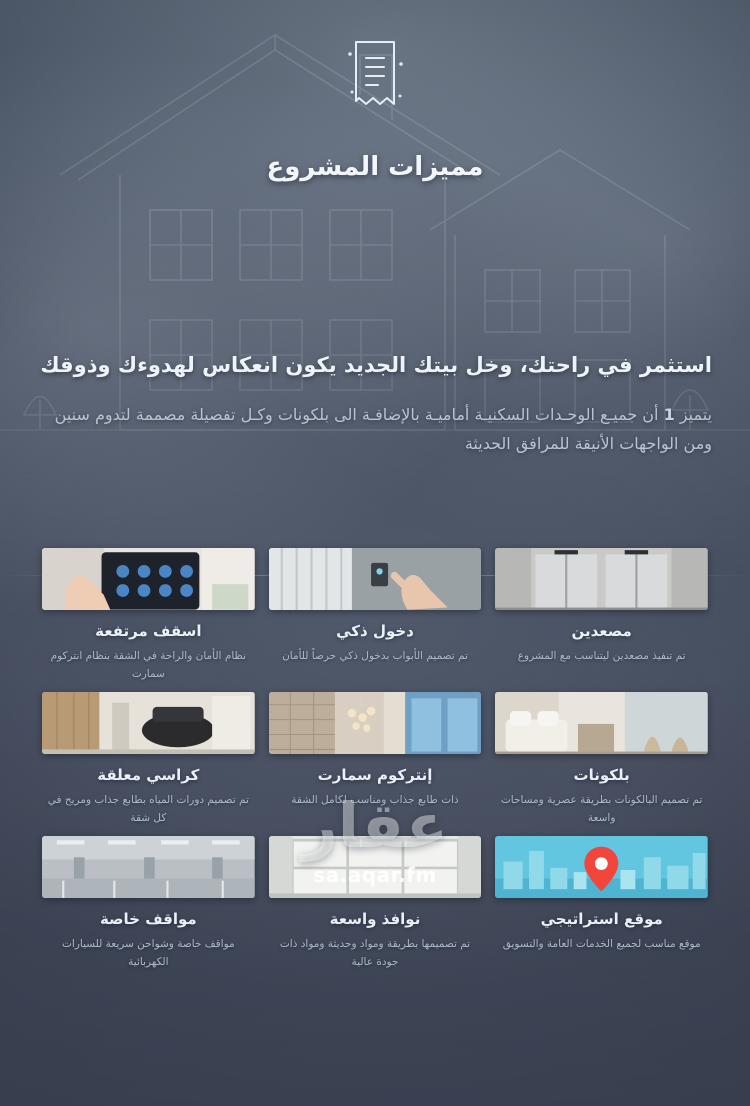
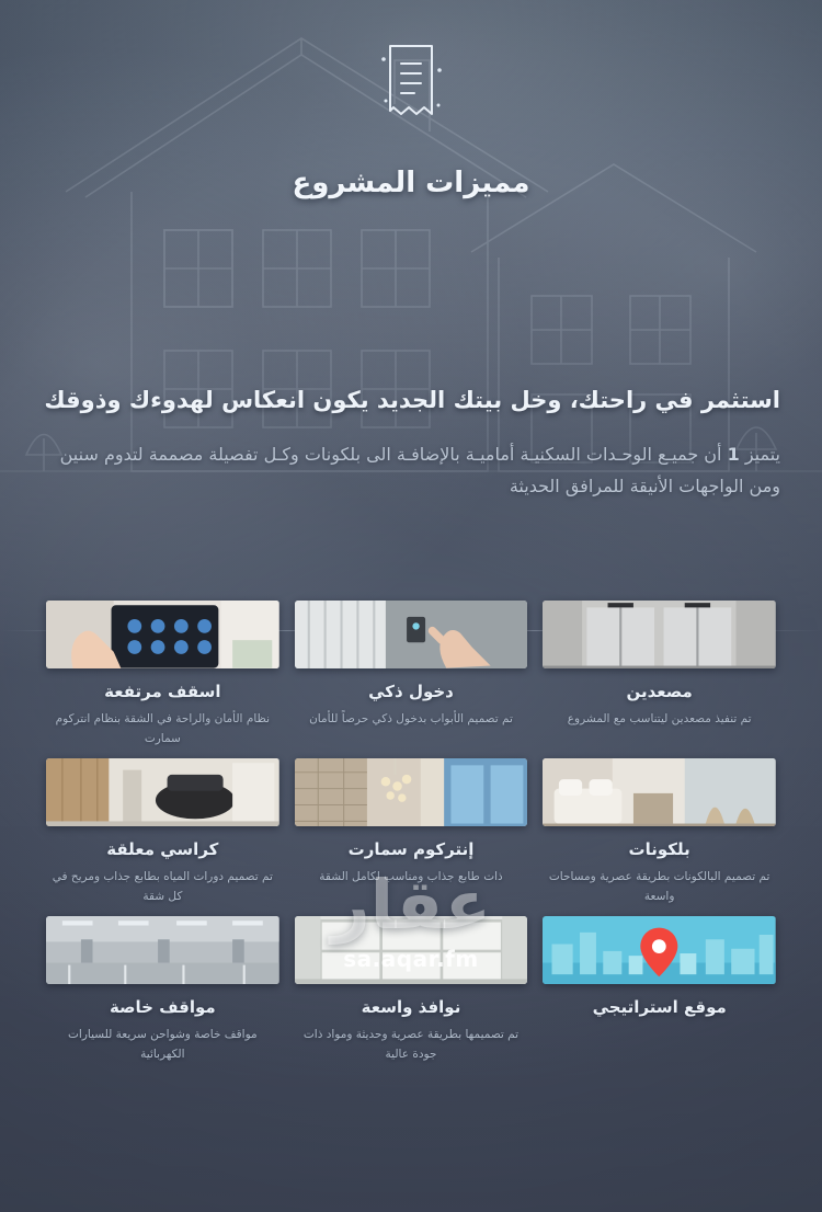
  مميزات المشروع
  استثمر في راحتك، وخل بيتك الجديد يكون انعكاس لهدوءك وذوقك
  يتميز 1 أن جميـع الوحـدات السكنيـة أماميـة بالإضافـة الى بلكونات وكـل تفصيلة مصممة لتدوم سنين ومن الواجهات الأنيقة للمرافق الحديثة
  مصعدين
  تم تنفيذ مصعدين ليتناسب مع المشروع
  دخول ذكي
  تم تصميم الأبواب بدخول ذكي حرصاً للأمان
  اسقف مرتفعة
  نظام الأمان والراحة في الشقة بنظام انتركوم سمارت
  بلكونات
  تم تصميم البالكونات بطريقة عصرية ومساحات واسعة
  إنتركوم سمارت
  ذات طابع جذاب ومناسب لكامل الشقة
  كراسي معلقة
  تم تصميم دورات المياه بطابع جذاب ومريح في كل شقة
  موقع استراتيجي
- موقع مناسب لجميع الخدمات العامة والتسويق
  نوافذ واسعة
- تم تصميمها بطريقة ومواد وحديثة ومواد ذات جودة عالية
+ تم تصميمها بطريقة عصرية وحديثة ومواد ذات جودة عالية
  مواقف خاصة
  مواقف خاصة وشواحن سريعة للسيارات الكهربائية
  عقار
  sa.aqar.fm
